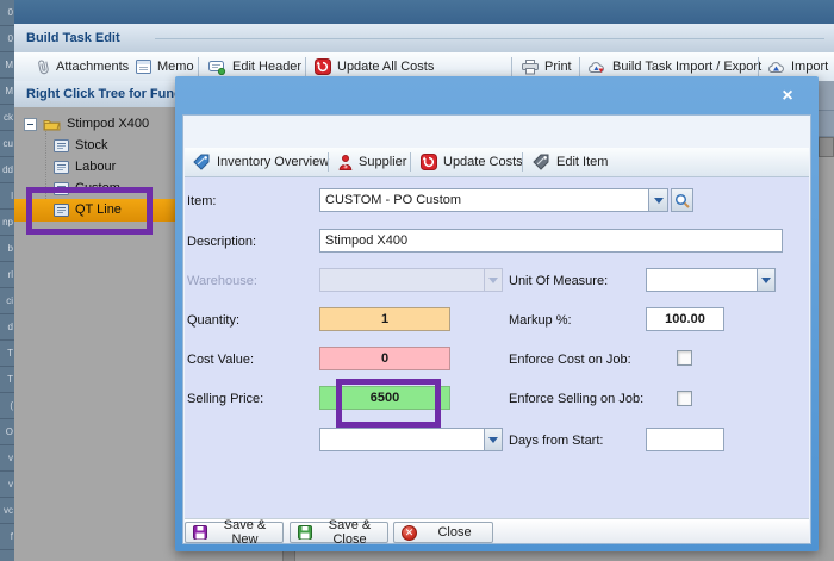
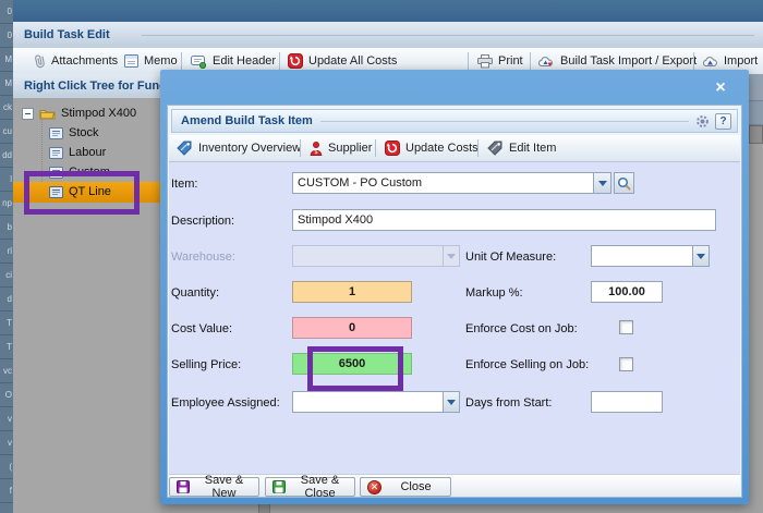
  0
  0
  M
  M
  ck
  cu
  dd
  l
  np
  b
  rl
  ci
  d
  T
  T
- (
+ vc
  O
  v
  v
- vc
+ (
  f
  Build Task Edit
  Attachments
  Memo
  Edit Header
  Update All Costs
  Print
  Build Task Import / Export
  Import
  Right Click Tree for Fun
  Stimpod X400
  Stock
  Labour
  Custom
  QT Line
  ×
+ Amend Build Task Item
+ ?
  Inventory Overview
  Supplier
  Update Costs
  Edit Item
  Item:
  CUSTOM - PO Custom
  Description:
  Stimpod X400
  Warehouse:
  Unit Of Measure:
  Quantity:
  1
  Markup %:
  100.00
  Cost Value:
  0
  Enforce Cost on Job:
  Selling Price:
  6500
  Enforce Selling on Job:
+ Employee Assigned:
  Days from Start:
  Save & New
  Save & Close
  ✕
  Close
